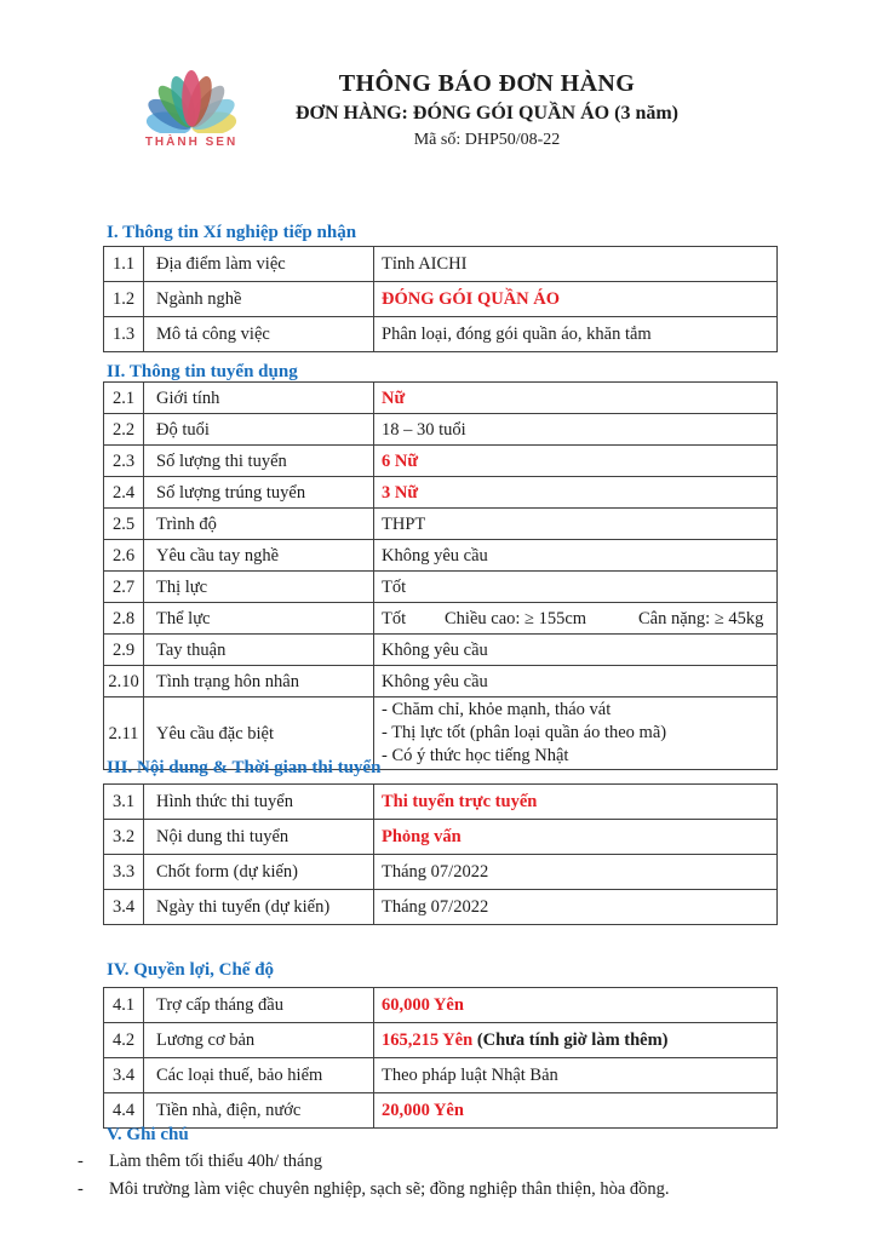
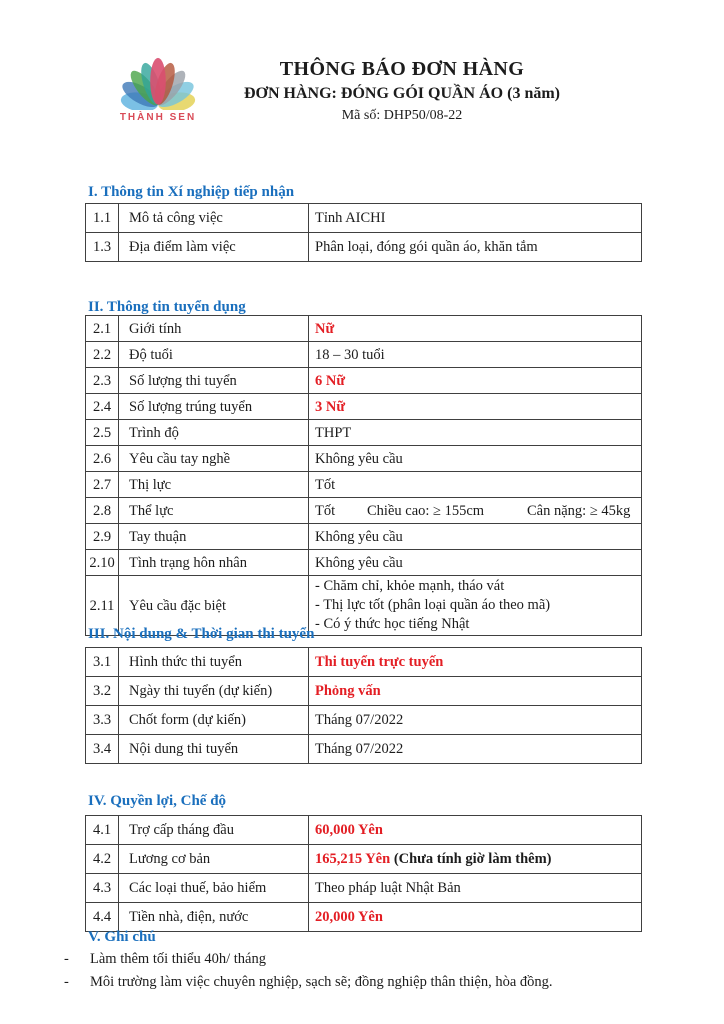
  THÀNH SEN
  THÔNG BÁO ĐƠN HÀNG
  ĐƠN HÀNG: ĐÓNG GÓI QUẦN ÁO (3 năm)
  Mã số: DHP50/08-22
  I. Thông tin Xí nghiệp tiếp nhận
- 1.1	Địa điểm làm việc	Tỉnh AICHI
+ 1.1	Mô tả công việc	Tỉnh AICHI
- 1.2	Ngành nghề	ĐÓNG GÓI QUẦN ÁO
- 1.3	Mô tả công việc	Phân loại, đóng gói quần áo, khăn tắm
+ 1.3	Địa điểm làm việc	Phân loại, đóng gói quần áo, khăn tắm
  II. Thông tin tuyển dụng
  2.1	Giới tính	Nữ
  2.2	Độ tuổi	18 – 30 tuổi
  2.3	Số lượng thi tuyển	6 Nữ
  2.4	Số lượng trúng tuyển	3 Nữ
  2.5	Trình độ	THPT
  2.6	Yêu cầu tay nghề	Không yêu cầu
  2.7	Thị lực	Tốt
  2.8	Thể lực	Tốt Chiều cao: ≥ 155cm Cân nặng: ≥ 45kg
  2.9	Tay thuận	Không yêu cầu
  2.10	Tình trạng hôn nhân	Không yêu cầu
  2.11	Yêu cầu đặc biệt	- Chăm chỉ, khỏe mạnh, tháo vát - Thị lực tốt (phân loại quần áo theo mã) - Có ý thức học tiếng Nhật
  III. Nội dung & Thời gian thi tuyển
  3.1	Hình thức thi tuyển	Thi tuyển trực tuyến
- 3.2	Nội dung thi tuyển	Phỏng vấn
+ 3.2	Ngày thi tuyển (dự kiến)	Phỏng vấn
  3.3	Chốt form (dự kiến)	Tháng 07/2022
- 3.4	Ngày thi tuyển (dự kiến)	Tháng 07/2022
+ 3.4	Nội dung thi tuyển	Tháng 07/2022
  IV. Quyền lợi, Chế độ
  4.1	Trợ cấp tháng đầu	60,000 Yên
  4.2	Lương cơ bản	165,215 Yên (Chưa tính giờ làm thêm)
- 3.4	Các loại thuế, bảo hiểm	Theo pháp luật Nhật Bản
+ 4.3	Các loại thuế, bảo hiểm	Theo pháp luật Nhật Bản
  4.4	Tiền nhà, điện, nước	20,000 Yên
  V. Ghi chú
  -
  Làm thêm tối thiểu 40h/ tháng
  -
  Môi trường làm việc chuyên nghiệp, sạch sẽ; đồng nghiệp thân thiện, hòa đồng.
